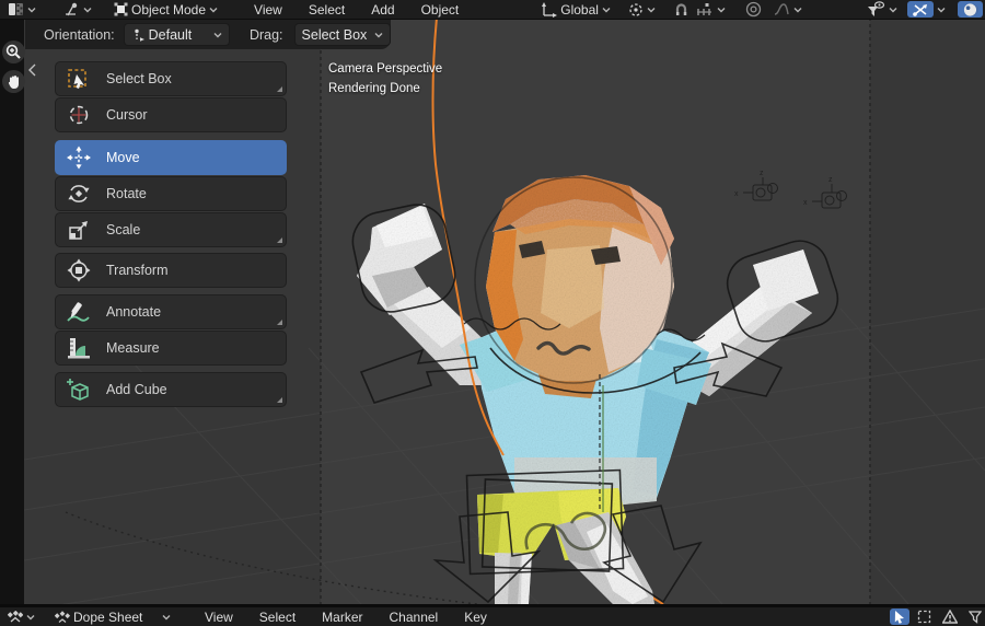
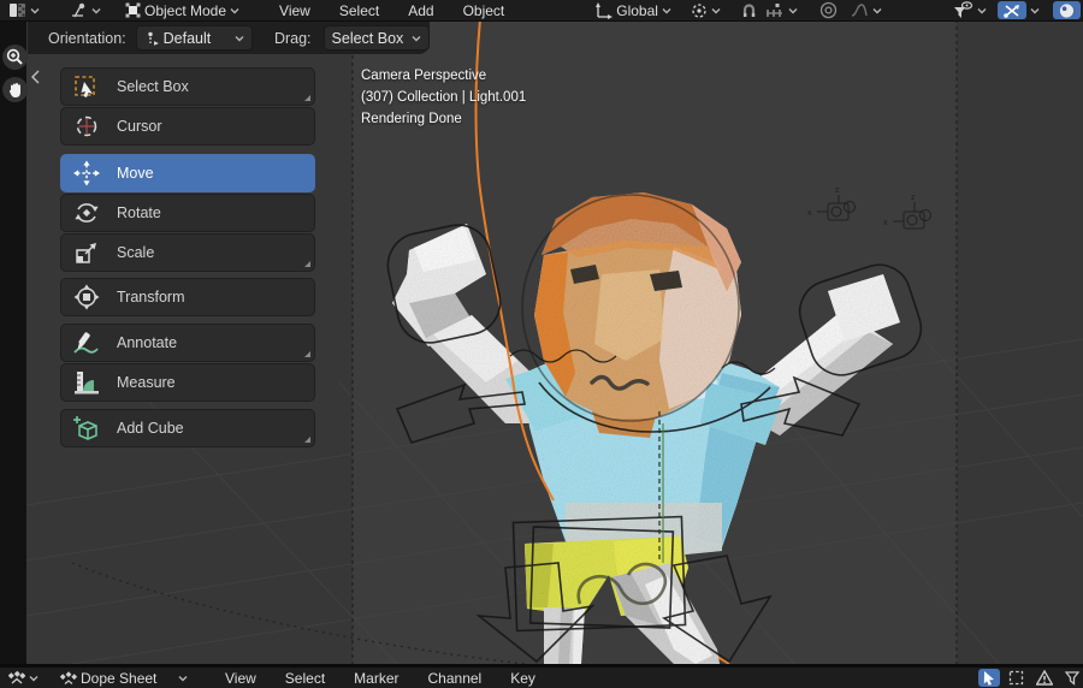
  Object Mode
  View
  Select
  Add
  Object
  Global
  Orientation:
  Default
  Drag:
  Select Box
  Camera Perspective
+ (307) Collection | Light.001
  Rendering Done
  Select Box
  Cursor
  Move
  Rotate
  Scale
  Transform
  Annotate
  Measure
  Add Cube
  Dope Sheet
  View
  Select
  Marker
  Channel
  Key
